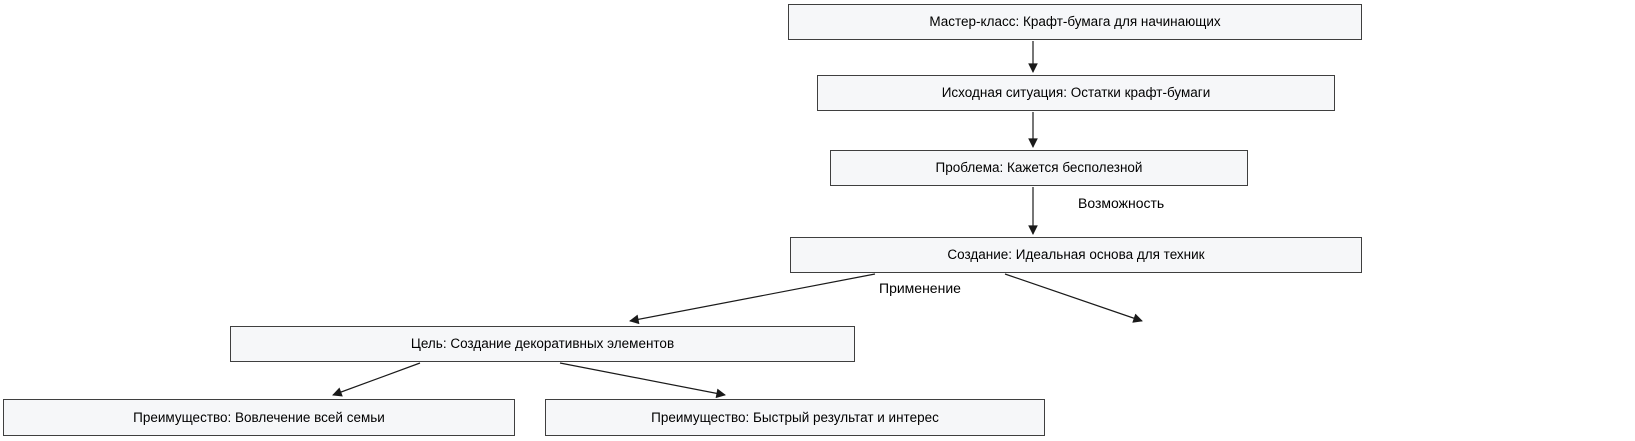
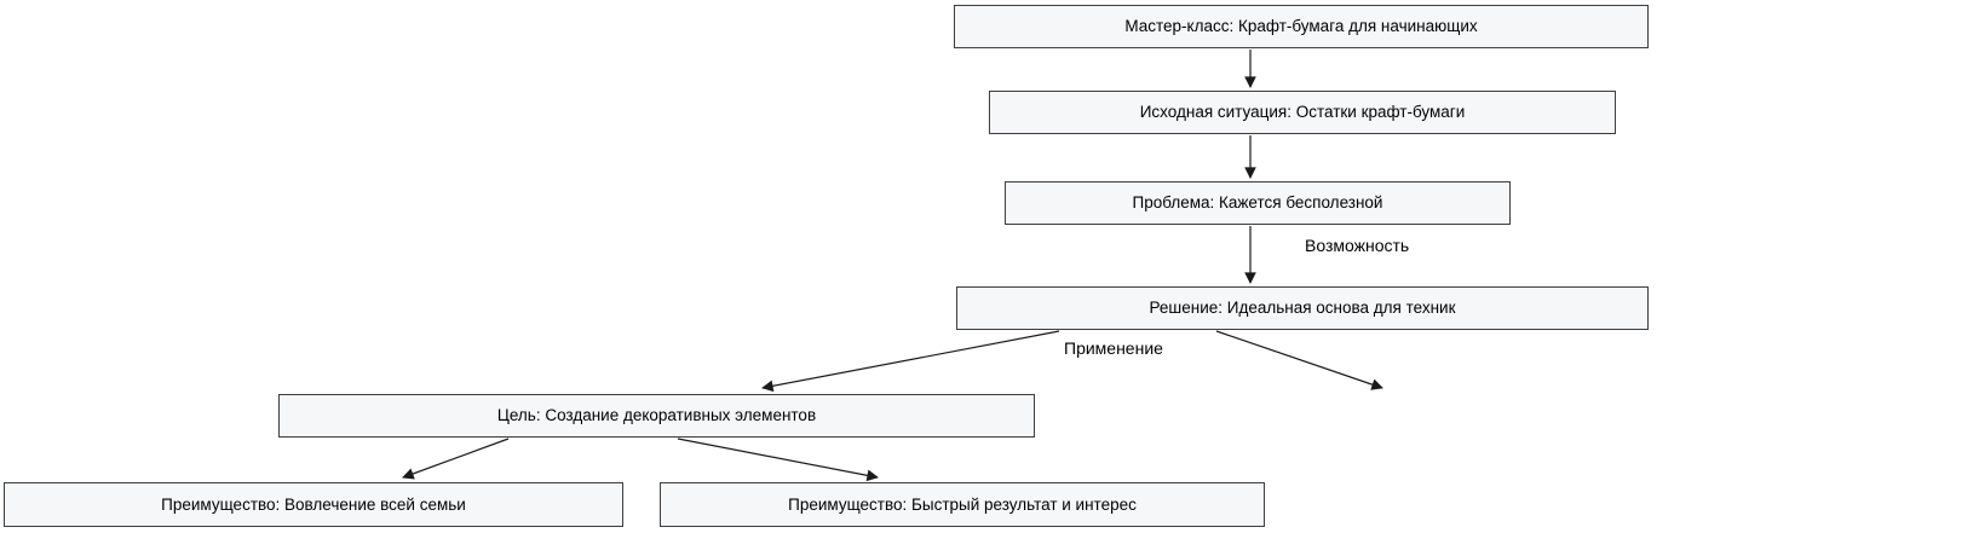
  Мастер-класс: Крафт-бумага для начинающих
  Исходная ситуация: Остатки крафт-бумаги
  Проблема: Кажется бесполезной
  Возможность
- Создание: Идеальная основа для техник
+ Решение: Идеальная основа для техник
  Применение
  Цель: Создание декоративных элементов
  Преимущество: Вовлечение всей семьи
  Преимущество: Быстрый результат и интерес
